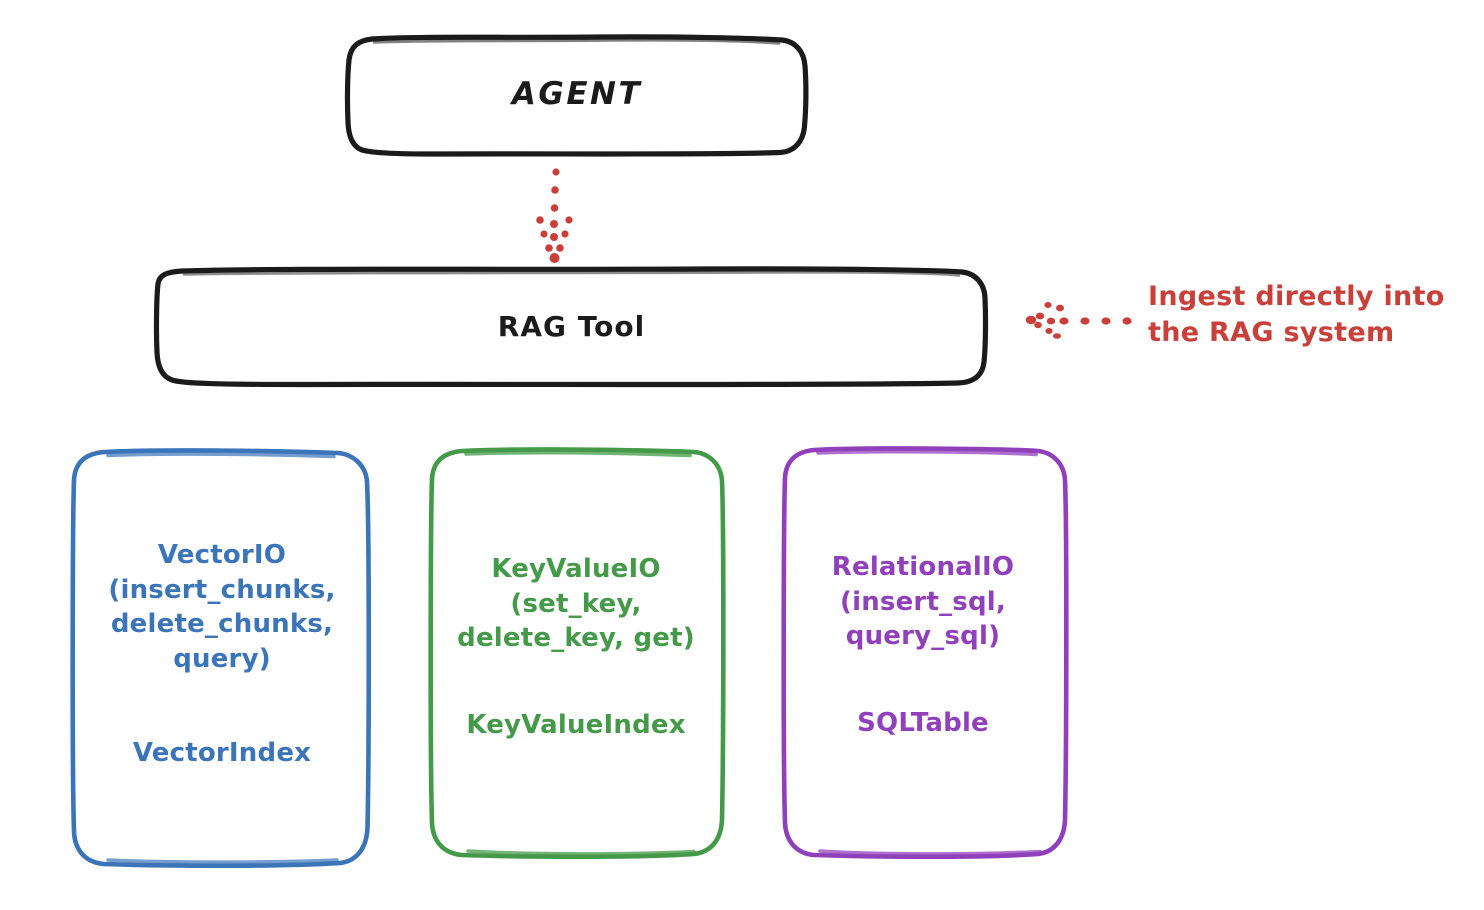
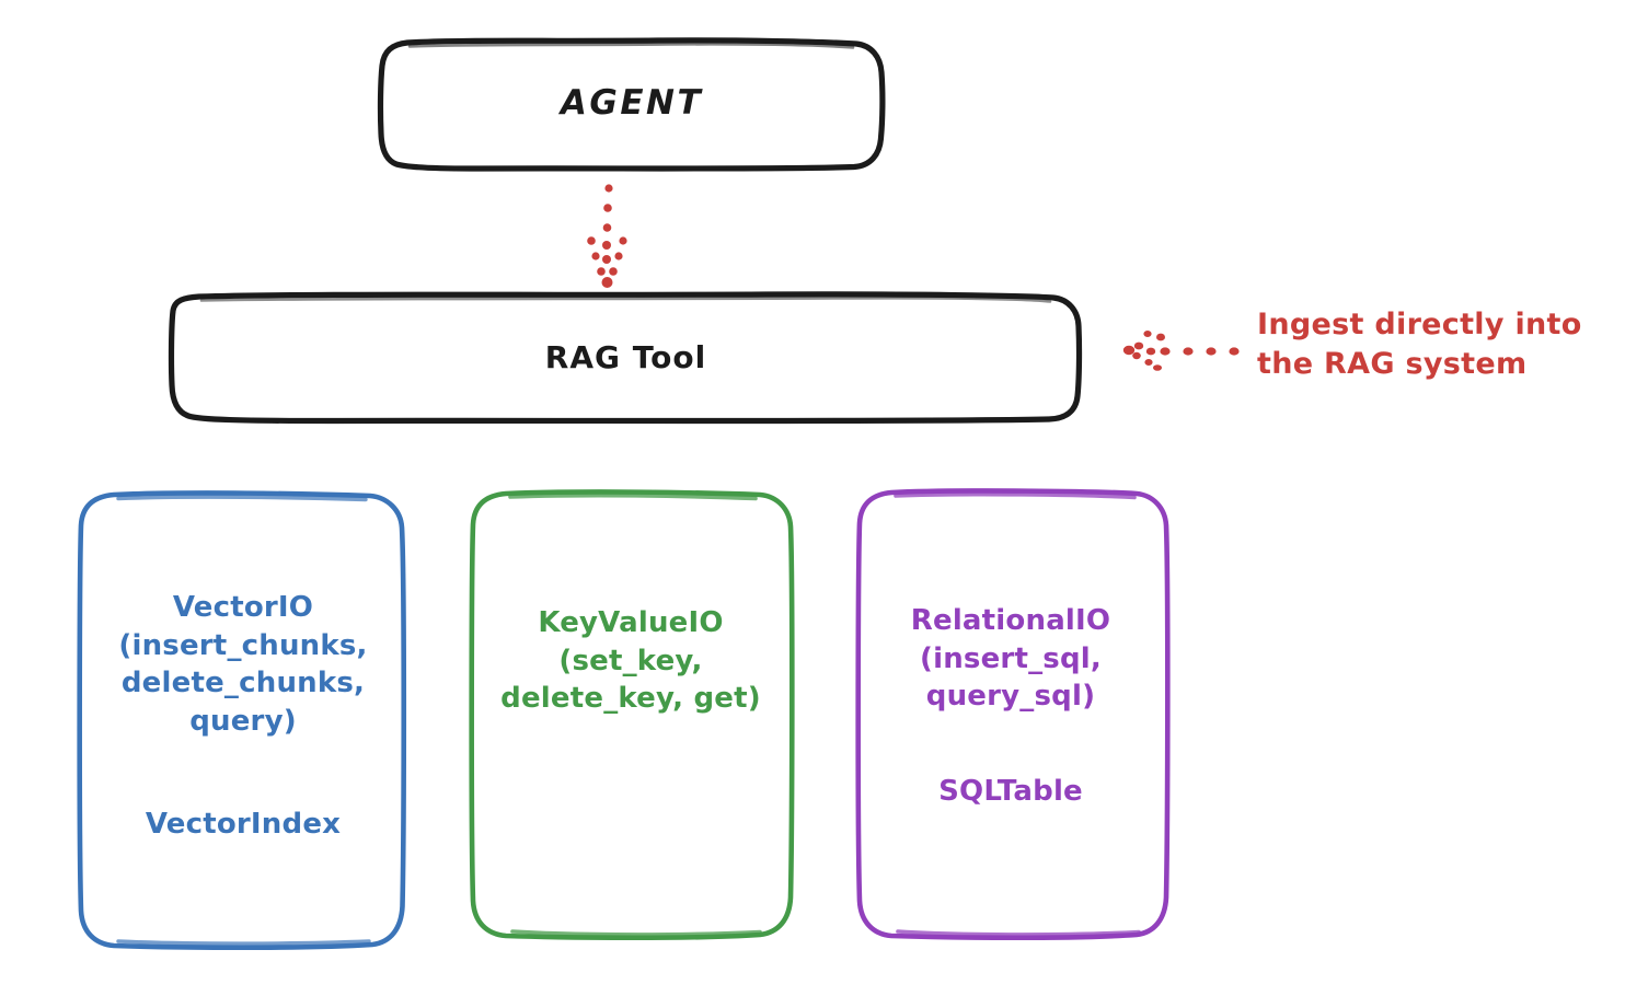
  AGENT
  RAG Tool
  VectorIO
  (insert_chunks,
  delete_chunks,
  query)
  VectorIndex
  KeyValueIO
  (set_key,
  delete_key, get)
- KeyValueIndex
  RelationalIO
  (insert_sql,
  query_sql)
  SQLTable
  Ingest directly into
  the RAG system
